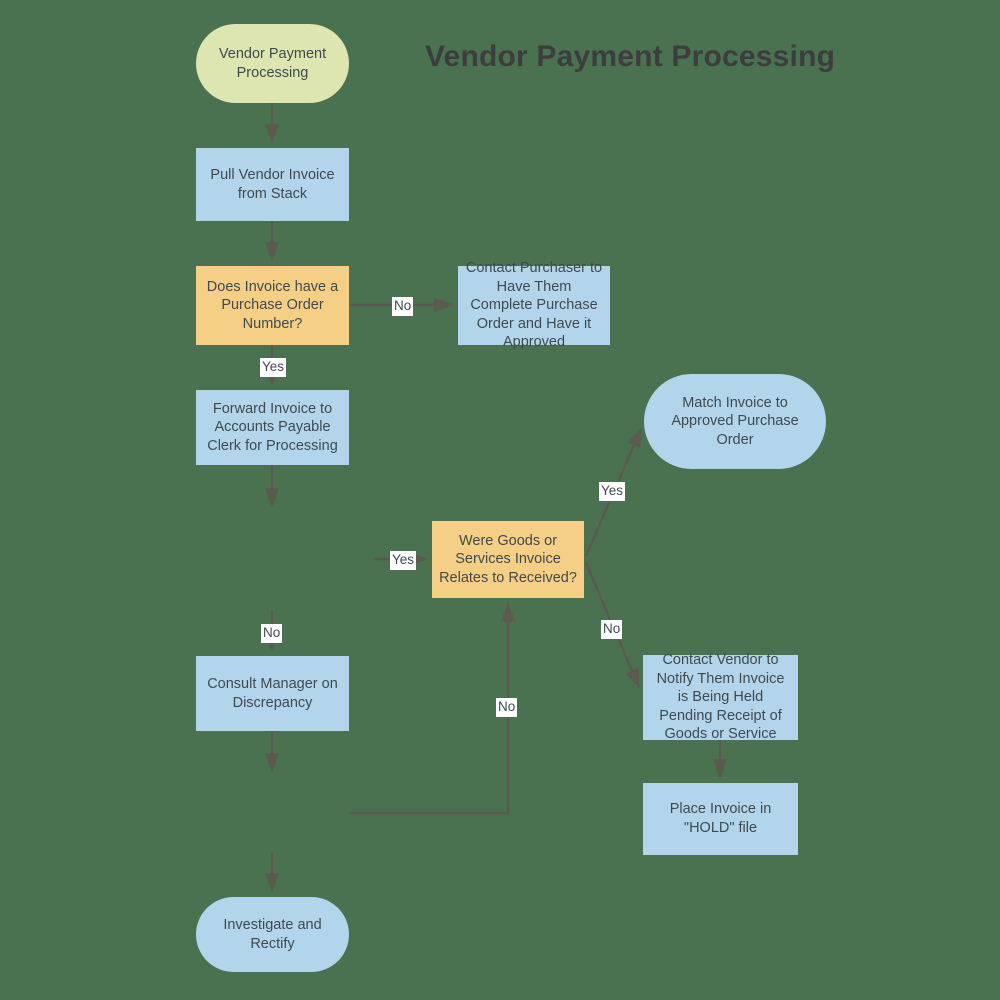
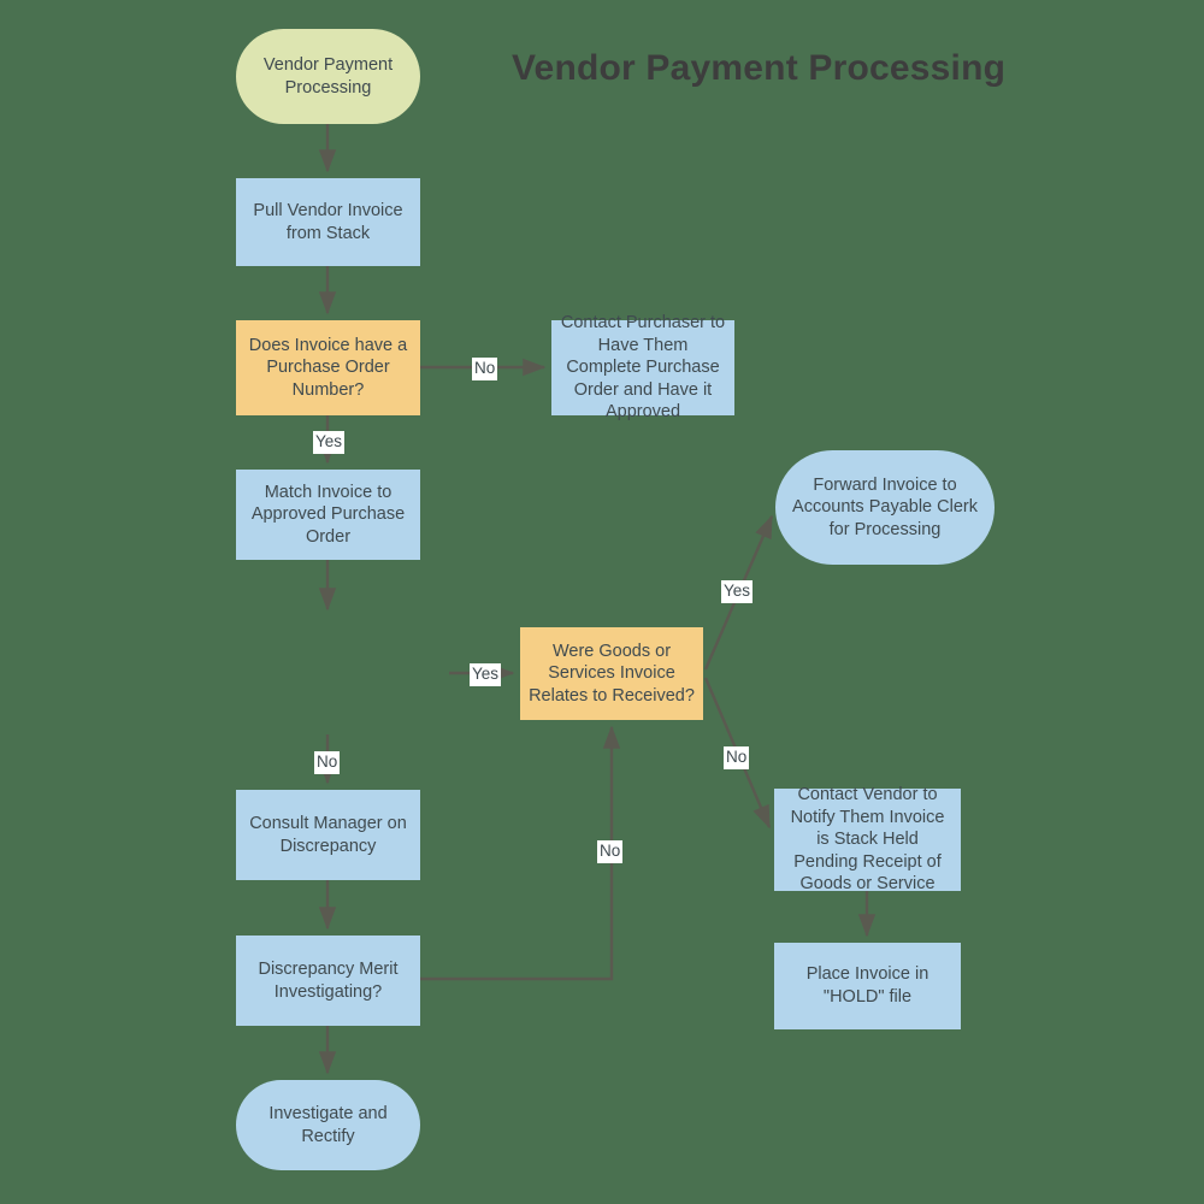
  Vendor Payment Processing
  Vendor Payment Processing
  Pull Vendor Invoice from Stack
  Does Invoice have a Purchase Order Number?
  Contact Purchaser to Have Them Complete Purchase Order and Have it Approved
- Forward Invoice to Accounts Payable Clerk for Processing
+ Match Invoice to Approved Purchase Order
  Were Goods or Services Invoice Relates to Received?
- Match Invoice to Approved Purchase Order
+ Forward Invoice to Accounts Payable Clerk for Processing
- Contact Vendor to Notify Them Invoice is Being Held Pending Receipt of Goods or Service
+ Contact Vendor to Notify Them Invoice is Stack Held Pending Receipt of Goods or Service
  Place Invoice in "HOLD" file
  Consult Manager on Discrepancy
+ Discrepancy Merit Investigating?
  Investigate and Rectify
  No
  Yes
  Yes
  No
  Yes
  No
  No
